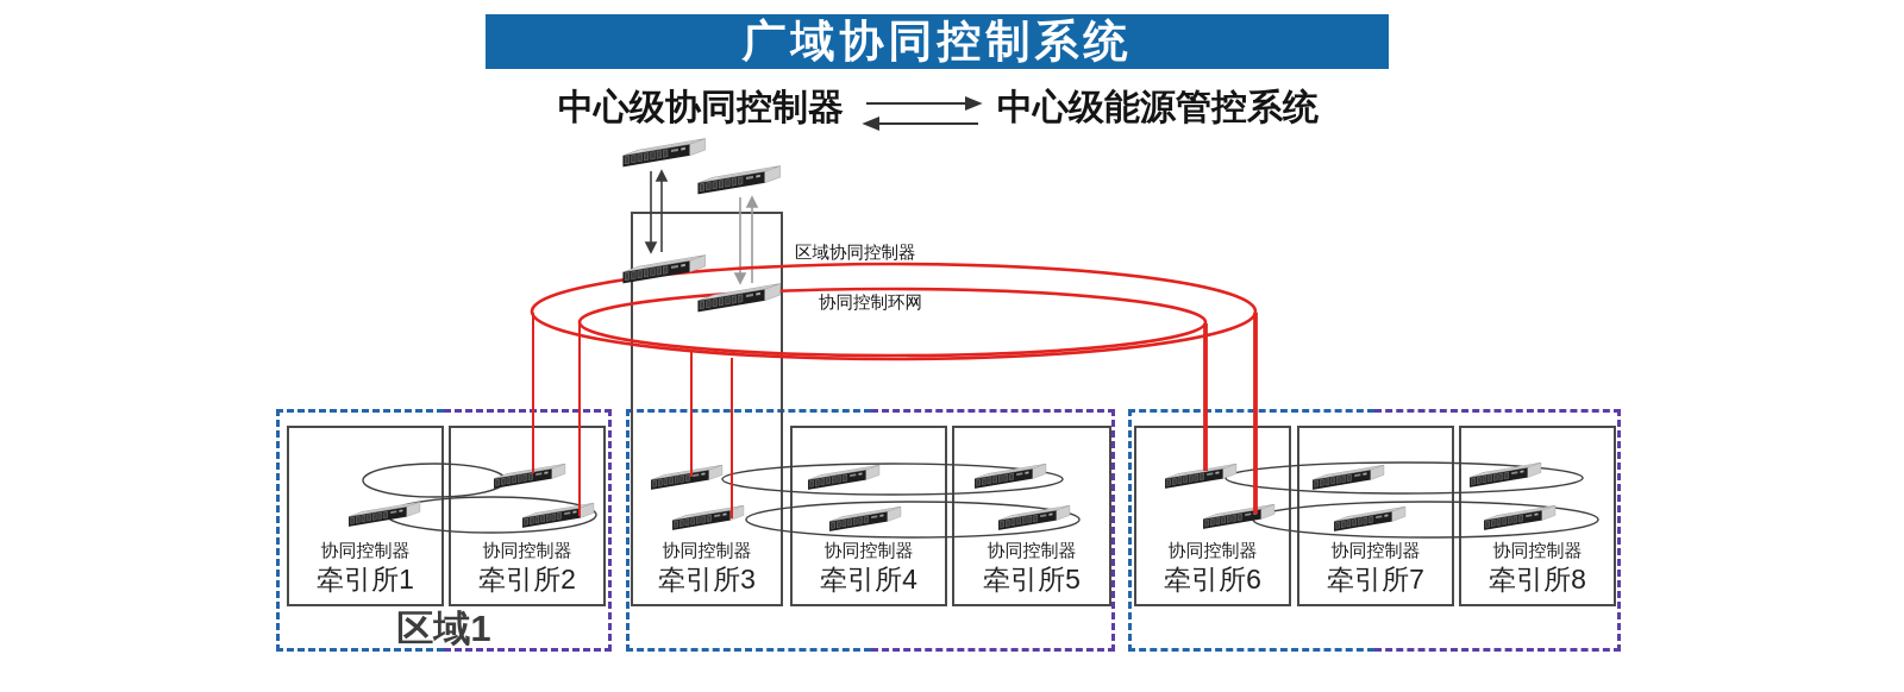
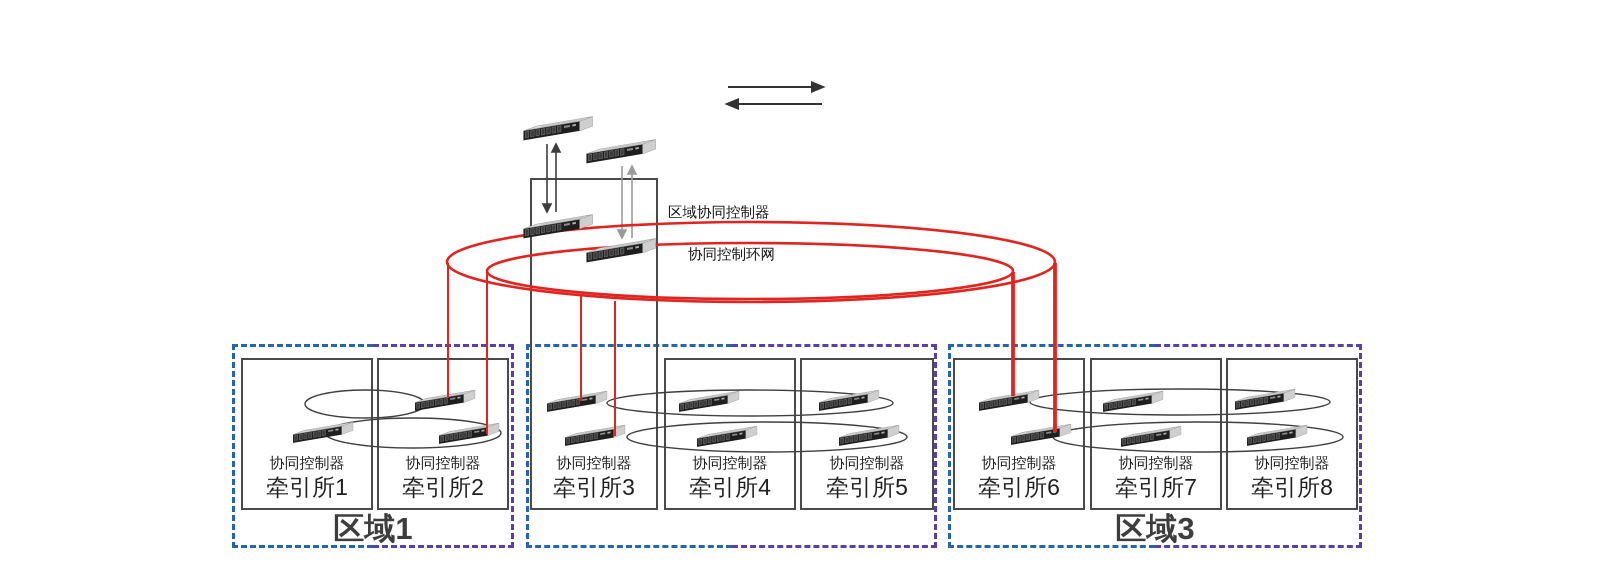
- 广域协同控制系统
- 中心级协同控制器
- 中心级能源管控系统
  区域1
+ 区域3
  协同控制器
  牵引所1
  协同控制器
  牵引所2
  协同控制器
  牵引所3
  协同控制器
  牵引所4
  协同控制器
  牵引所5
  协同控制器
  牵引所6
  协同控制器
  牵引所7
  协同控制器
  牵引所8
  区域协同控制器
  协同控制环网
